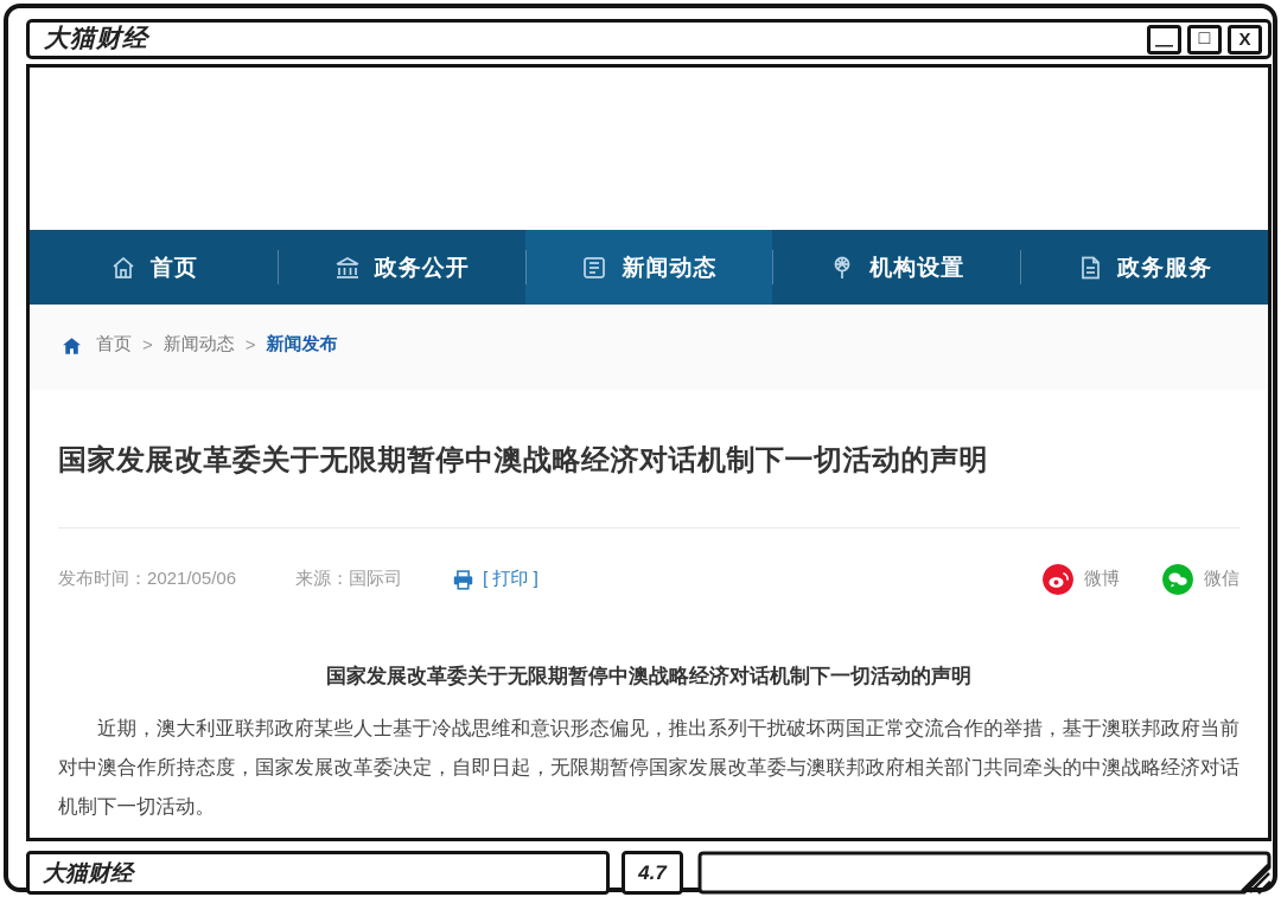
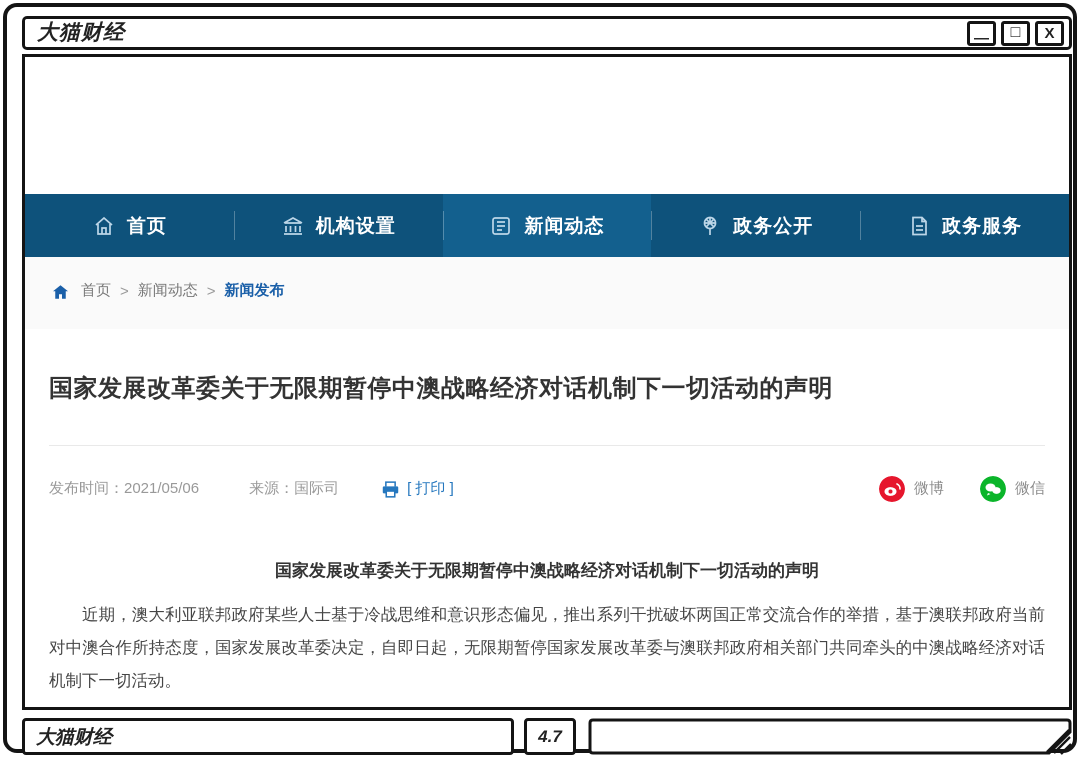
  大猫财经
  —
  □
  X
  首页
- 政务公开
+ 机构设置
  新闻动态
- 机构设置
+ 政务公开
  政务服务
  首页
  >
  新闻动态
  >
  新闻发布
  国家发展改革委关于无限期暂停中澳战略经济对话机制下一切活动的声明
  发布时间：2021/05/06
  来源：国际司
  [ 打印 ]
  微博
  微信
  国家发展改革委关于无限期暂停中澳战略经济对话机制下一切活动的声明
  近期，澳大利亚联邦政府某些人士基于冷战思维和意识形态偏见，推出系列干扰破坏两国正常交流合作的举措，基于澳联邦政府当前对中澳合作所持态度，国家发展改革委决定，自即日起，无限期暂停国家发展改革委与澳联邦政府相关部门共同牵头的中澳战略经济对话机制下一切活动。
  大猫财经
  4.7
